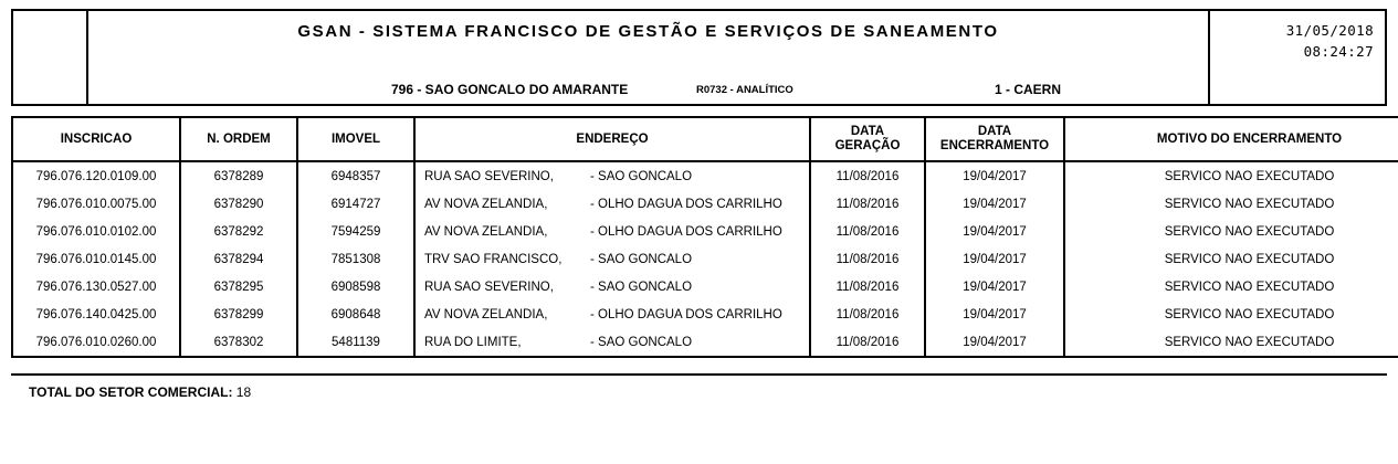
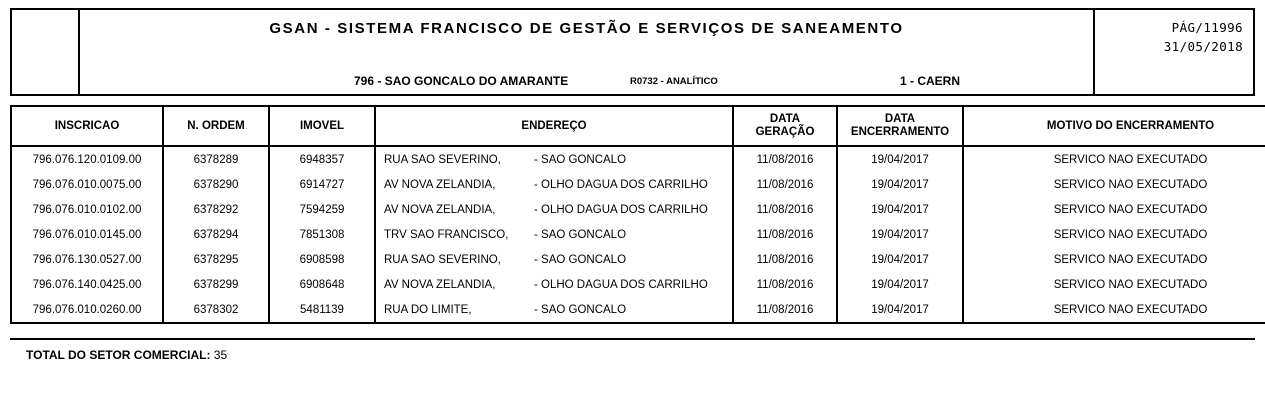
  GSAN - SISTEMA FRANCISCO DE GESTÃO E SERVIÇOS DE SANEAMENTO
  796 - SAO GONCALO DO AMARANTE
  R0732 - ANALÍTICO
  1 - CAERN
+ PÁG/11996
  31/05/2018
- 08:24:27
  INSCRICAO	N. ORDEM	IMOVEL	ENDEREÇO	DATA GERAÇÃO	DATA ENCERRAMENTO	MOTIVO DO ENCERRAMENTO
  796.076.120.0109.00	6378289	6948357	RUA SAO SEVERINO, - SAO GONCALO	11/08/2016	19/04/2017	SERVICO NAO EXECUTADO
  796.076.010.0075.00	6378290	6914727	AV NOVA ZELANDIA, - OLHO DAGUA DOS CARRILHO	11/08/2016	19/04/2017	SERVICO NAO EXECUTADO
  796.076.010.0102.00	6378292	7594259	AV NOVA ZELANDIA, - OLHO DAGUA DOS CARRILHO	11/08/2016	19/04/2017	SERVICO NAO EXECUTADO
  796.076.010.0145.00	6378294	7851308	TRV SAO FRANCISCO, - SAO GONCALO	11/08/2016	19/04/2017	SERVICO NAO EXECUTADO
  796.076.130.0527.00	6378295	6908598	RUA SAO SEVERINO, - SAO GONCALO	11/08/2016	19/04/2017	SERVICO NAO EXECUTADO
  796.076.140.0425.00	6378299	6908648	AV NOVA ZELANDIA, - OLHO DAGUA DOS CARRILHO	11/08/2016	19/04/2017	SERVICO NAO EXECUTADO
  796.076.010.0260.00	6378302	5481139	RUA DO LIMITE, - SAO GONCALO	11/08/2016	19/04/2017	SERVICO NAO EXECUTADO
- TOTAL DO SETOR COMERCIAL: 18
+ TOTAL DO SETOR COMERCIAL: 35
